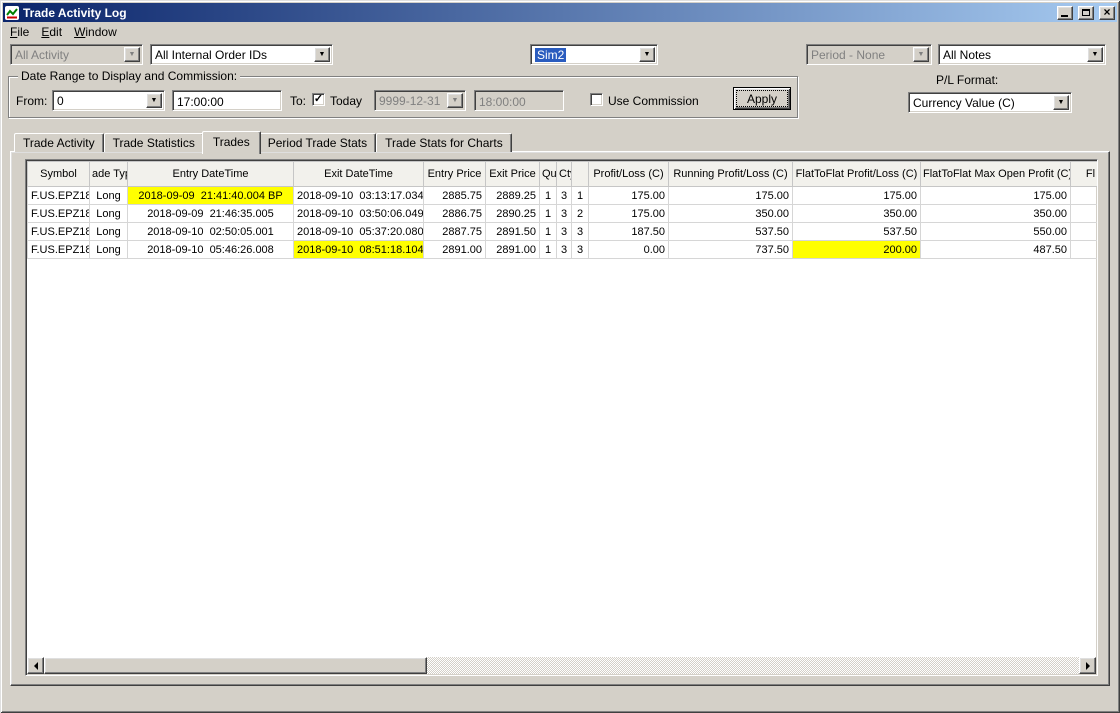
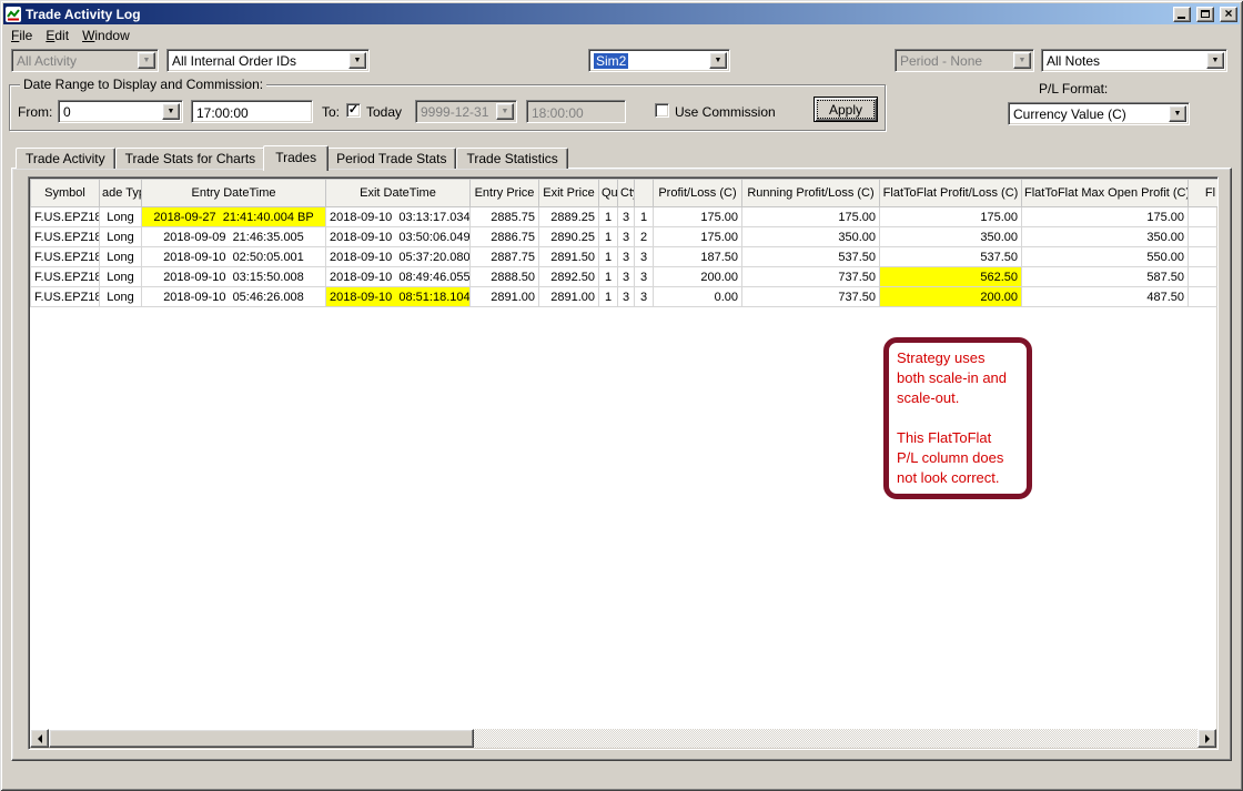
  Trade Activity Log
  ×
  File
  Edit
  Window
  All Activity
  All Internal Order IDs
  Sim2
  Period - None
  All Notes
  Date Range to Display and Commission:
  From:
  0
  17:00:00
  To:
  ✓
  Today
  9999-12-31
  18:00:00
  Use Commission
  Apply
  P/L Format:
  Currency Value (C)
  Trade Activity
- Trade Statistics
+ Trade Stats for Charts
  Trades
  Period Trade Stats
- Trade Stats for Charts
+ Trade Statistics
  Symbol	ade Ty	Entry DateTime	Exit DateTime	Entry Price	Exit Price	Qu	Ct		Profit/Loss (C)	Running Profit/Loss (C)	FlatToFlat Profit/Loss (C)	FlatToFlat Max Open Profit (C	Fl
- F.US.EPZ18	Long	2018-09-09 21:41:40.004 BP	2018-09-10 03:13:17.034	2885.75	2889.25	1	3	1	175.00	175.00	175.00	175.00
+ F.US.EPZ18	Long	2018-09-27 21:41:40.004 BP	2018-09-10 03:13:17.034	2885.75	2889.25	1	3	1	175.00	175.00	175.00	175.00
  F.US.EPZ18	Long	2018-09-09 21:46:35.005	2018-09-10 03:50:06.049	2886.75	2890.25	1	3	2	175.00	350.00	350.00	350.00
  F.US.EPZ18	Long	2018-09-10 02:50:05.001	2018-09-10 05:37:20.080	2887.75	2891.50	1	3	3	187.50	537.50	537.50	550.00
+ F.US.EPZ18	Long	2018-09-10 03:15:50.008	2018-09-10 08:49:46.055	2888.50	2892.50	1	3	3	200.00	737.50	562.50	587.50
  F.US.EPZ18	Long	2018-09-10 05:46:26.008	2018-09-10 08:51:18.104	2891.00	2891.00	1	3	3	0.00	737.50	200.00	487.50
+ Strategy uses
+ both scale-in and
+ scale-out.
+ This FlatToFlat
+ P/L column does
+ not look correct.
